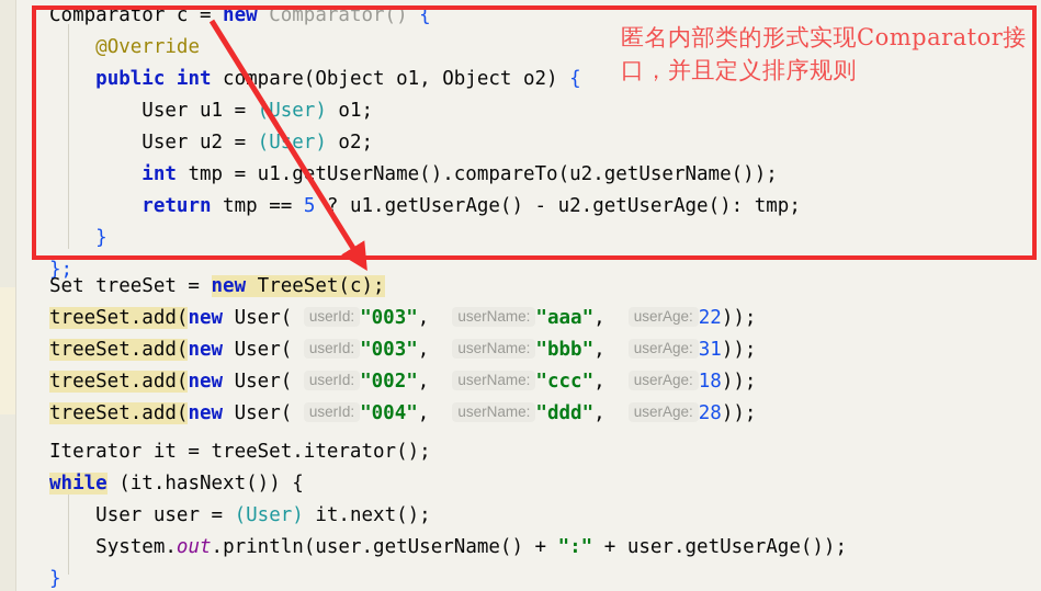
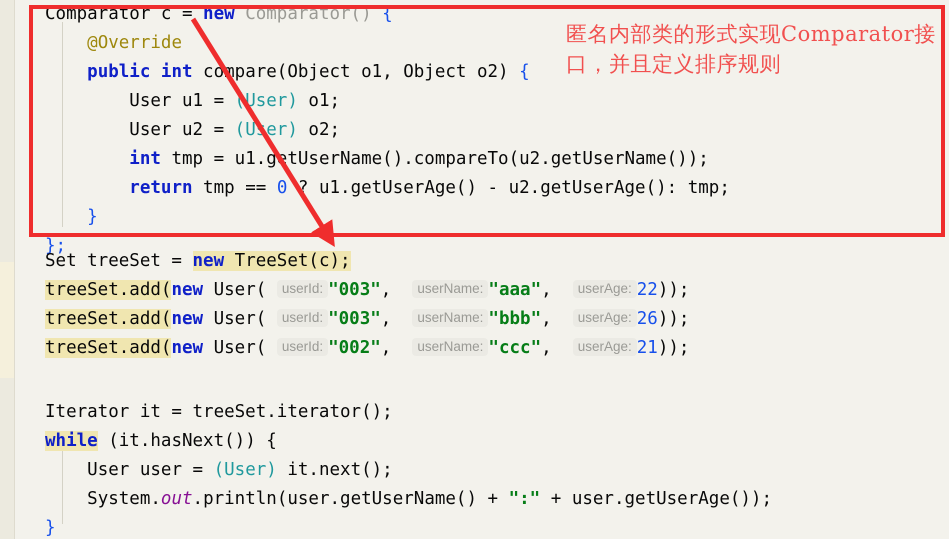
  Comparator c = new Comparator() {
  @Override
  public int compare(Object o1, Object o2) {
  User u1 = (User) o1;
  User u2 = (Uer) o2;
  int tmp = u1.gtUserName().compareTo(u2.getUserName());
- return tmp == 5 ? u1.getUserAge() - u2.getUserAge(): tmp;
+ return tmp == 0 ? u1.getUserAge() - u2.getUserAge(): tmp;
  }
  };
  Set treeSet = new TreeSet(c);
  treeSet.add(new User( userId: "003", userName: "aaa", userAge: 22));
- treeSet.add(new User( userId: "003", userName: "bbb", userAge: 31));
+ treeSet.add(new User( userId: "003", userName: "bbb", userAge: 26));
- treeSet.add(new User( userId: "002", userName: "ccc", userAge: 18));
+ treeSet.add(new User( userId: "002", userName: "ccc", userAge: 21));
- treeSet.add(new User( userId: "004", userName: "ddd", userAge: 28));
  Iterator it = treeSet.iterator();
  while (it.hasNext()) {
  User user = (User) it.next();
  System.out.println(user.getUserName() + ":" + user.getUserAge());
  }
  匿名内部类的形式实现Comparator接
  口，并且定义排序规则
